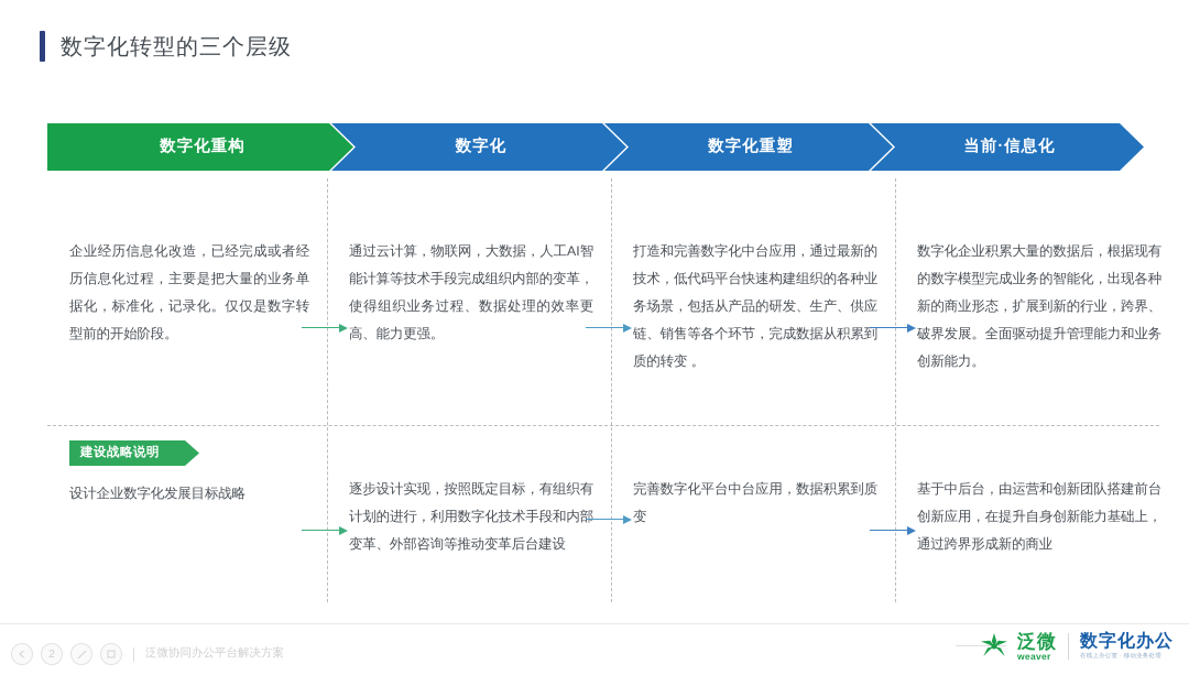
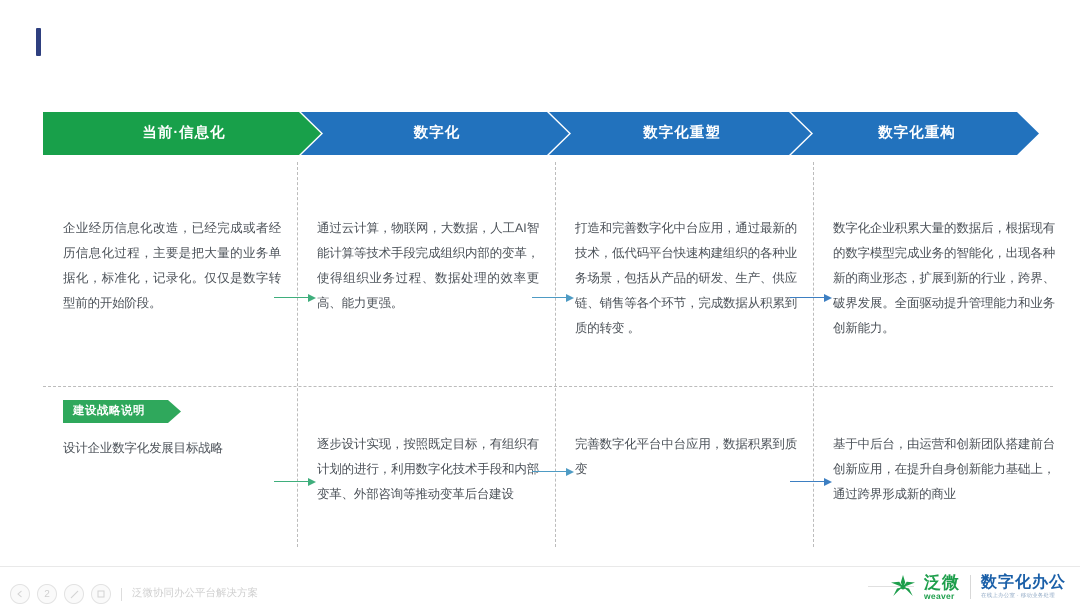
- 数字化转型的三个层级
- 数字化重构
+ 当前·信息化
  数字化
  数字化重塑
- 当前·信息化
+ 数字化重构
  企业经历信息化改造，已经完成或者经历信息化过程，主要是把大量的业务单据化，标准化，记录化。仅仅是数字转型前的开始阶段。
  建设战略说明
  设计企业数字化发展目标战略
  通过云计算，物联网，大数据，人工AI智能计算等技术手段完成组织内部的变革，使得组织业务过程、数据处理的效率更高、能力更强。
  逐步设计实现，按照既定目标，有组织有计划的进行，利用数字化技术手段和内部变革、外部咨询等推动变革后台建设
  打造和完善数字化中台应用，通过最新的技术，低代码平台快速构建组织的各种业务场景，包括从产品的研发、生产、供应链、销售等各个环节，完成数据从积累到质的转变 。
  完善数字化平台中台应用，数据积累到质变
  数字化企业积累大量的数据后，根据现有的数字模型完成业务的智能化，出现各种新的商业形态，扩展到新的行业，跨界、破界发展。全面驱动提升管理能力和业务创新能力。
  基于中后台，由运营和创新团队搭建前台创新应用，在提升自身创新能力基础上，通过跨界形成新的商业
  2
  泛微协同办公平台解决方案
  泛微
  weaver
  数字化办公
